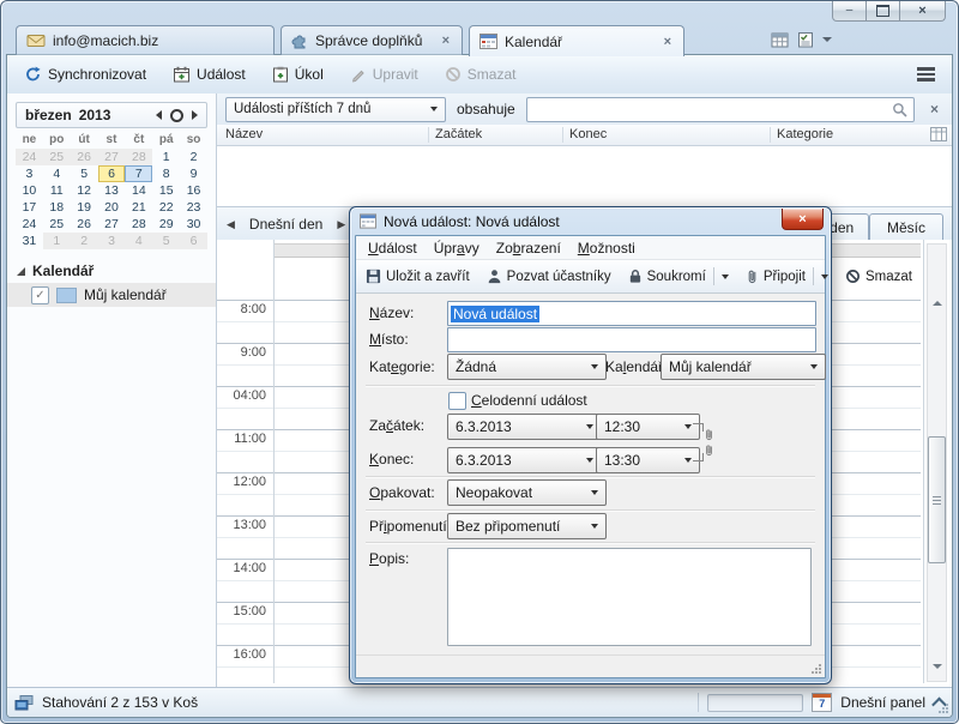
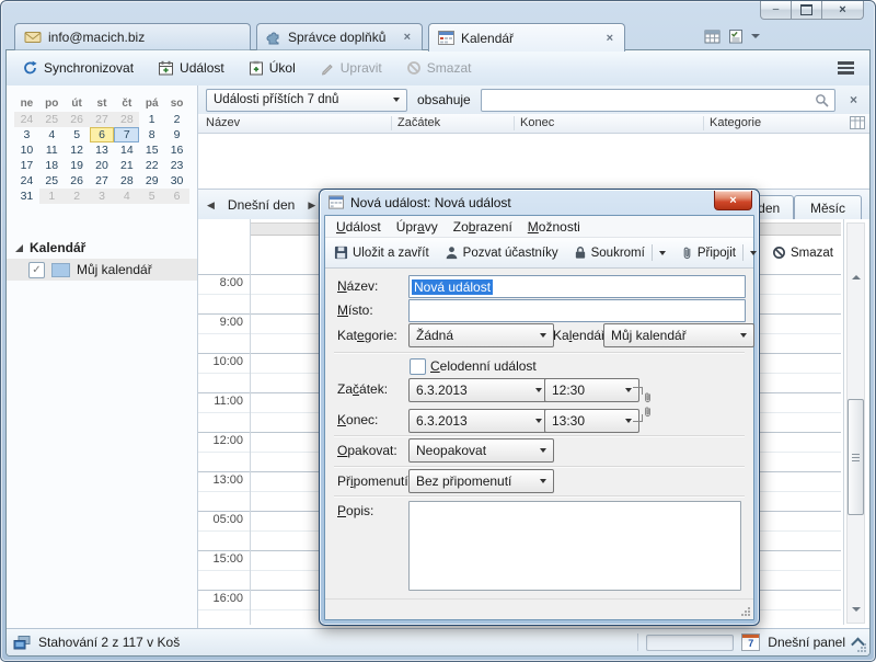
  –
  ×
  info@macich.biz
  Správce doplňků
  ×
  Kalendář
  ×
  Synchronizovat
  Událost
  Úkol
  Upravit
  Smazat
- březen
- 2013
  ne
  po
  út
  st
  čt
  pá
  so
  24
  25
  26
  27
  28
  1
  2
  3
  4
  5
  6
  7
  8
  9
  10
  11
  12
  13
  14
  15
  16
  17
  18
  19
  20
  21
  22
  23
  24
  25
  26
  27
  28
  29
  30
  31
  1
  2
  3
  4
  5
  6
  Kalendář
  ✓
  Můj kalendář
  Události příštích 7 dnů
  obsahuje
  ×
  Název
  Začátek
  Konec
  Kategorie
  ◀
  Dnešní den
  ▶
  Měsíc
  8:00
  9:00
- 04:00
+ 10:00
  11:00
  12:00
  13:00
- 14:00
+ 05:00
  15:00
  16:00
- Stahování 2 z 153 v Koš
+ Stahování 2 z 117 v Koš
  7
  Dnešní panel
  Nová událost: Nová událost
  ×
  Událost
  Úpravy
  Zobrazení
  Možnosti
  Uložit a zavřít
  Pozvat účastníky
  Soukromí
  Připojit
  Smazat
  Název:
  Nová událost
  Místo:
  Kategorie:
  Žádná
  Kalendá
  Můj kalendář
  Celodenní událost
  Začátek:
  6.3.2013
  12:30
  Konec:
  6.3.2013
  13:30
  Opakovat:
  Neopakovat
  Připomenutí
  Bez připomenutí
  Popis:
